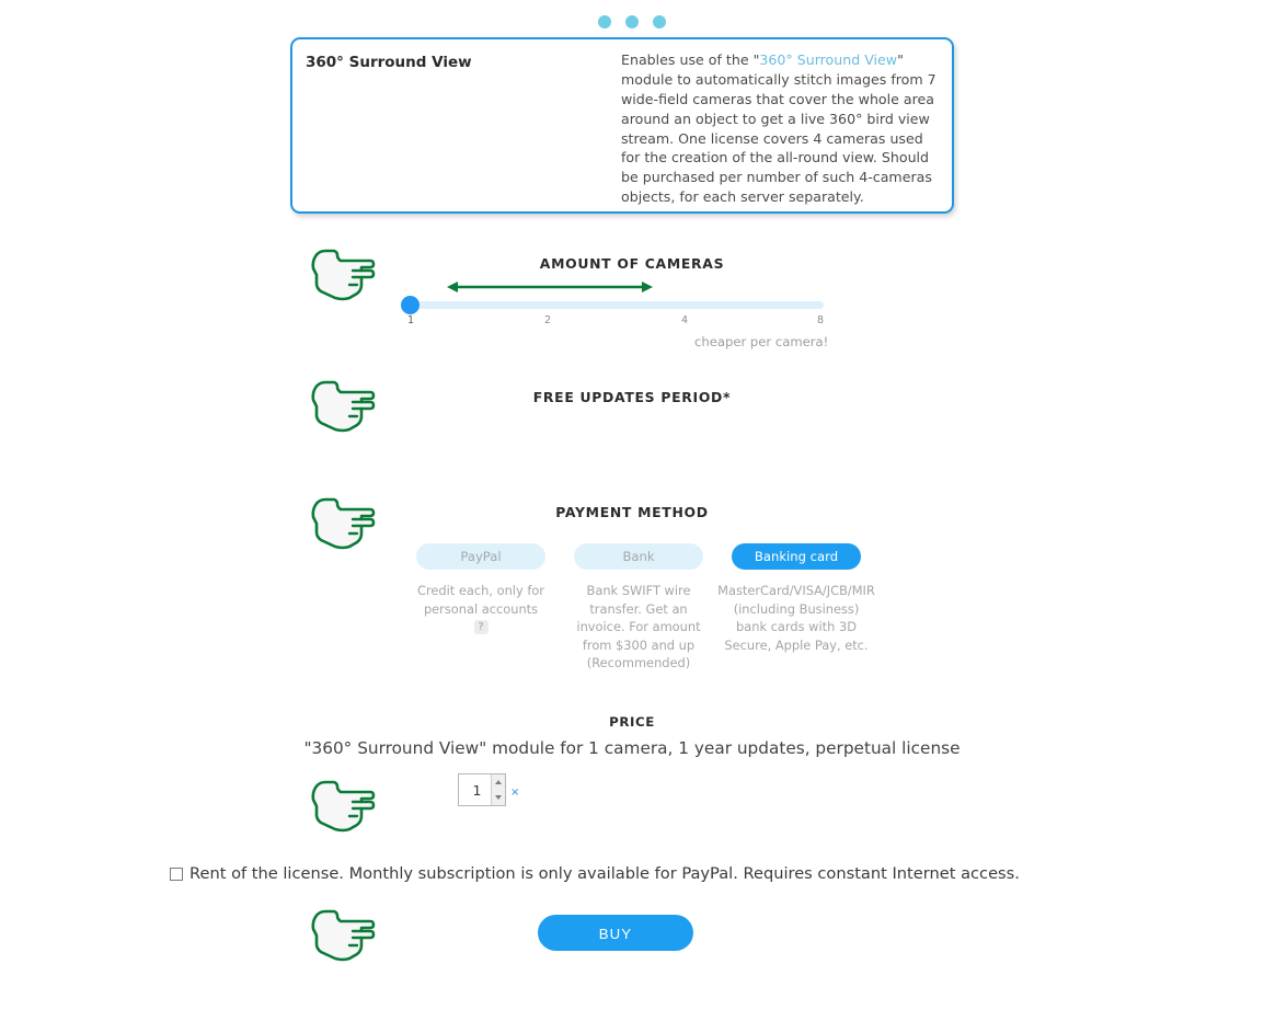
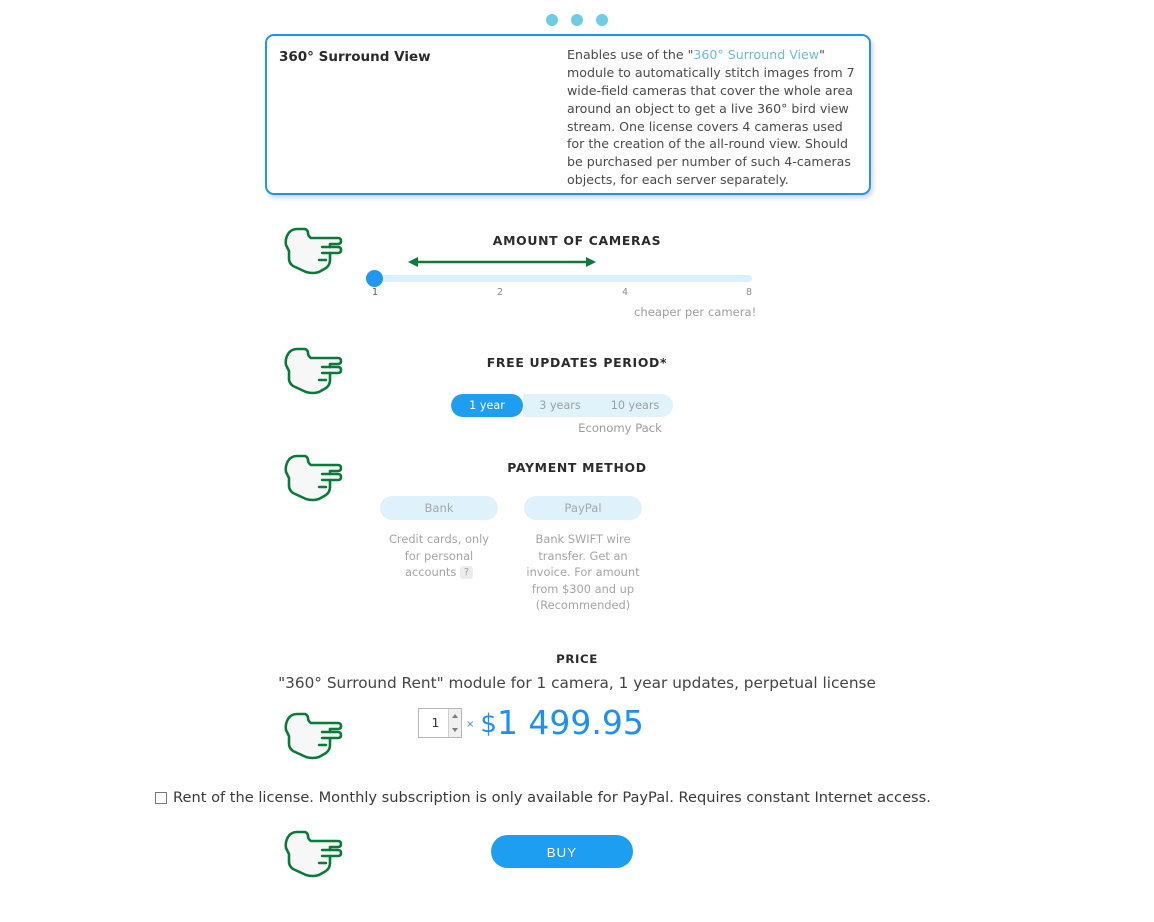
  360° Surround View
  Enables use of the "360° Surround View" module to automatically stitch images from 7 wide-field cameras that cover the whole area around an object to get a live 360° bird view stream. One license covers 4 cameras used for the creation of the all-round view. Should be purchased per number of such 4-cameras objects, for each server separately.
  AMOUNT OF CAMERAS
  1
  2
  4
  8
  cheaper per camera!
  FREE UPDATES PERIOD*
+ 1 year
+ 3 years
+ 10 years
+ Economy Pack
  PAYMENT METHOD
- PayPal
+ Bank
- Credit each, only for personal accounts ?
+ Credit cards, only for personal accounts ?
- Bank
+ PayPal
  Bank SWIFT wire transfer. Get an invoice. For amount from $300 and up (Recommended)
- Banking card
- MasterCard/VISA/JCB/MIR (including Business) bank cards with 3D Secure, Apple Pay, etc.
  PRICE
- "360° Surround View" module for 1 camera, 1 year updates, perpetual license
+ "360° Surround Rent" module for 1 camera, 1 year updates, perpetual license
  1
  ×
+ $1 499.95
  Rent of the license. Monthly subscription is only available for PayPal. Requires constant Internet access.
  BUY
